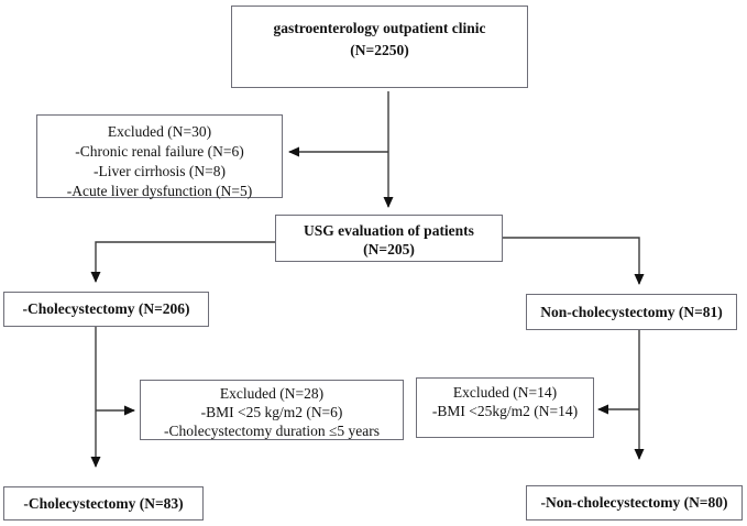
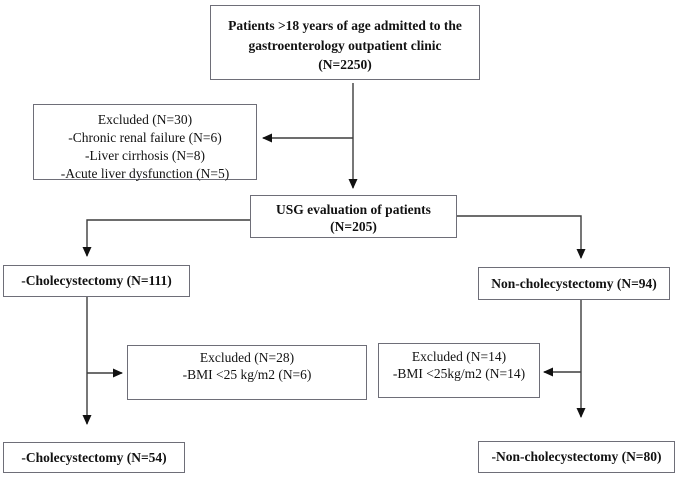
+ Patients >18 years of age admitted to the
  gastroenterology outpatient clinic
  (N=2250)
  Excluded (N=30)
  -Chronic renal failure (N=6)
  -Liver cirrhosis (N=8)
  -Acute liver dysfunction (N=5)
  USG evaluation of patients
  (N=205)
- -Cholecystectomy (N=206)
+ -Cholecystectomy (N=111)
- Non-cholecystectomy (N=81)
+ Non-cholecystectomy (N=94)
  Excluded (N=28)
  -BMI <25 kg/m2 (N=6)
- -Cholecystectomy duration ≤5 years
  Excluded (N=14)
  -BMI <25kg/m2 (N=14)
- -Cholecystectomy (N=83)
+ -Cholecystectomy (N=54)
  -Non-cholecystectomy (N=80)
